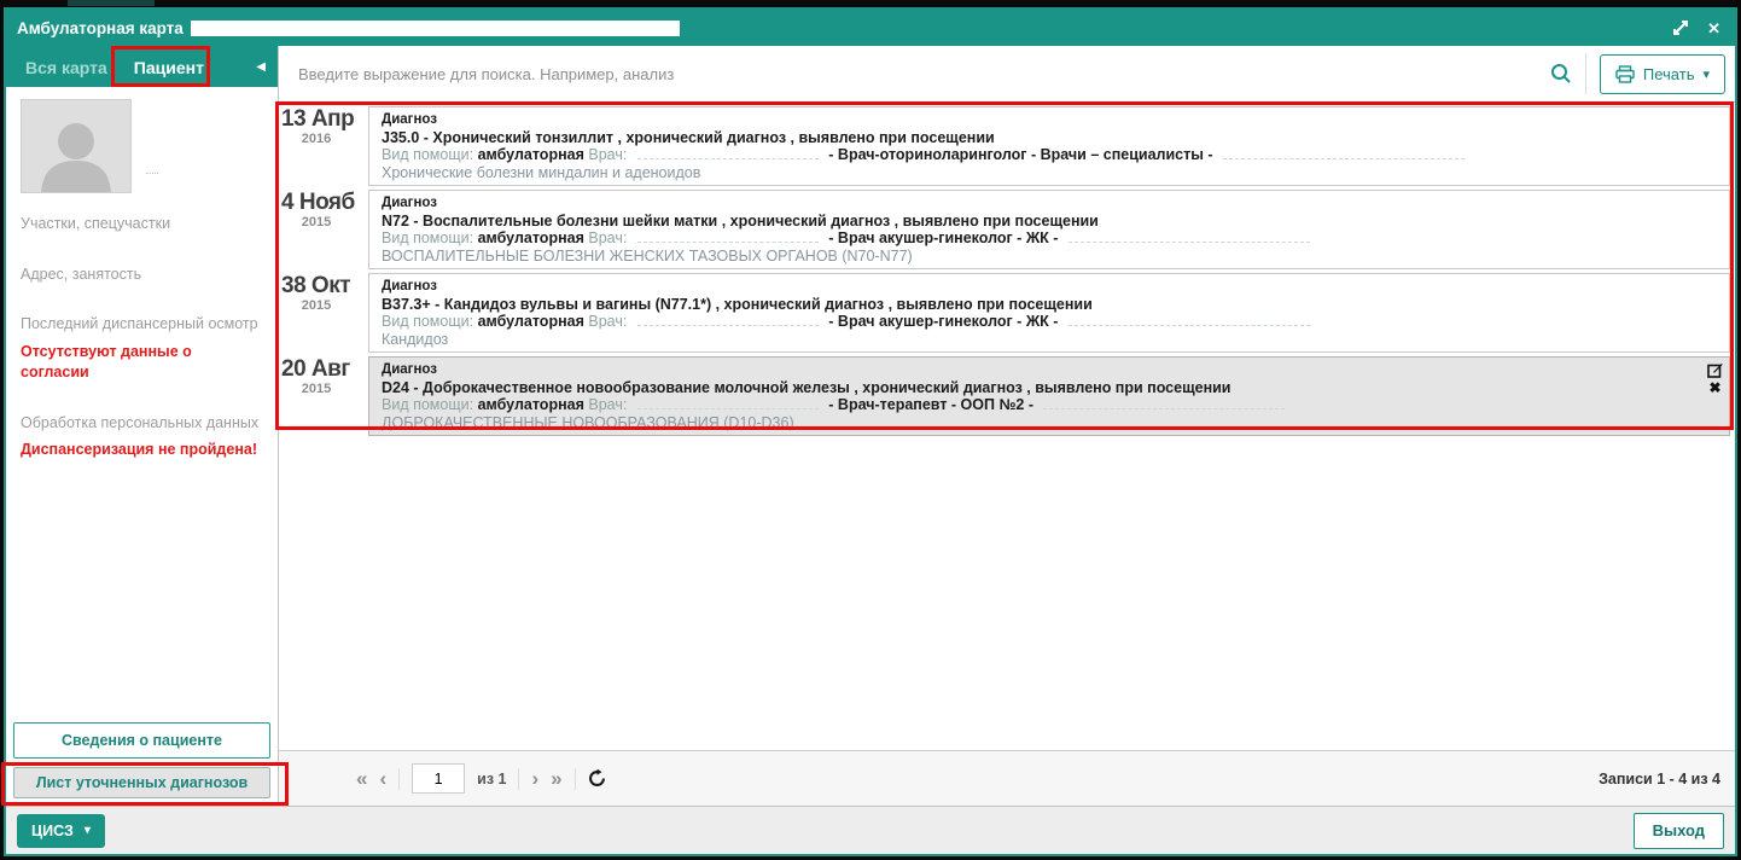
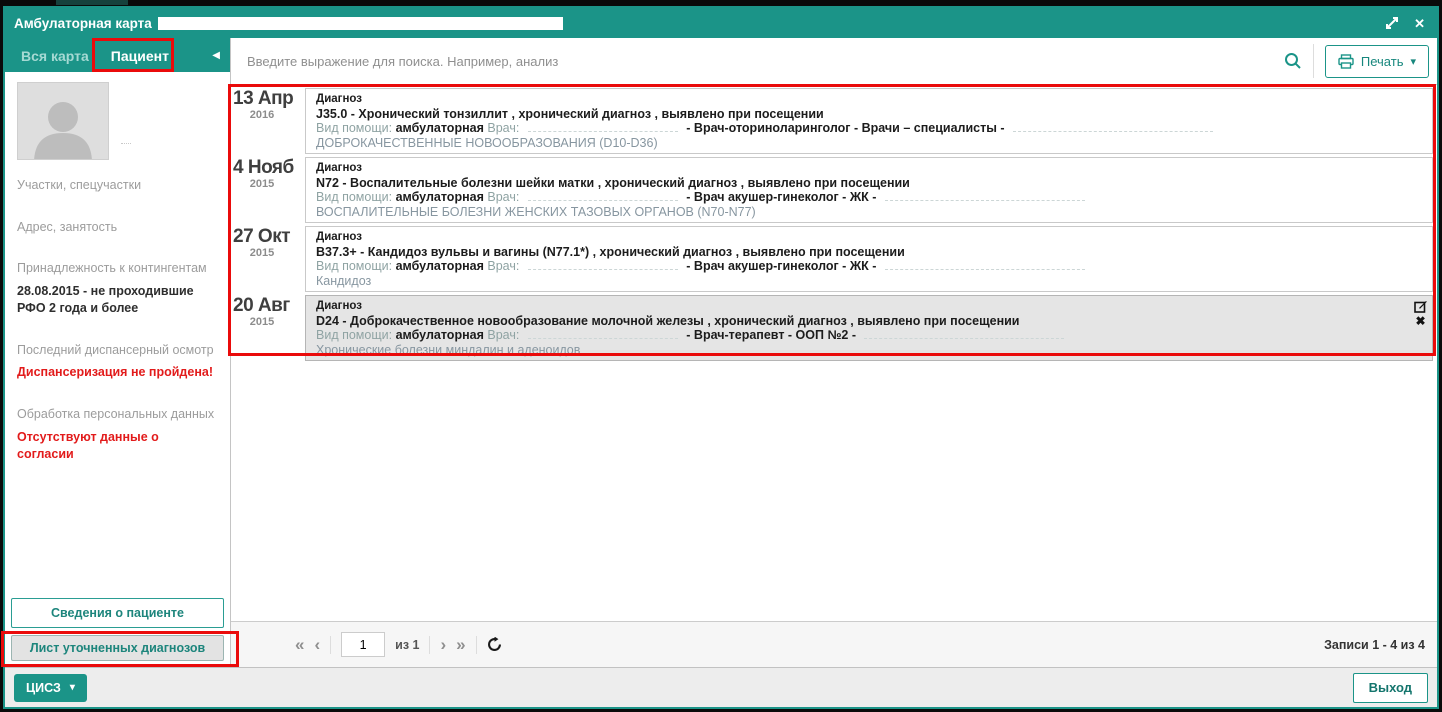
  Амбулаторная карта
  ✕
  Вся карта
  Пациент
  ◀
  Участки, спецучастки
  Адрес, занятость
+ Принадлежность к контингентам
+ 28.08.2015 - не проходившие РФО 2 года и более
  Последний диспансерный осмотр
- Отсутствуют данные о согласии
+ Диспансеризация не пройдена!
  Обработка персональных данных
- Диспансеризация не пройдена!
+ Отсутствуют данные о согласии
  Сведения о пациенте
  Лист уточненных диагнозов
  Введите выражение для поиска. Например, анализ
  Печать
  ▾
  13 Апр
  2016
  Диагноз
  J35.0 - Хронический тонзиллит , хронический диагноз , выявлено при посещении
  Вид помощи: амбулаторная Врач: - Врач-оториноларинголог - Врачи – специалисты -
- Хронические болезни миндалин и аденоидов
+ ДОБРОКАЧЕСТВЕННЫЕ НОВООБРАЗОВАНИЯ (D10-D36)
  4 Нояб
  2015
  Диагноз
  N72 - Воспалительные болезни шейки матки , хронический диагноз , выявлено при посещении
  Вид помощи: амбулаторная Врач: - Врач акушер-гинеколог - ЖК -
  ВОСПАЛИТЕЛЬНЫЕ БОЛЕЗНИ ЖЕНСКИХ ТАЗОВЫХ ОРГАНОВ (N70-N77)
- 38 Окт
+ 27 Окт
  2015
  Диагноз
  B37.3+ - Кандидоз вульвы и вагины (N77.1*) , хронический диагноз , выявлено при посещении
  Вид помощи: амбулаторная Врач: - Врач акушер-гинеколог - ЖК -
  Кандидоз
  20 Авг
  2015
  Диагноз
  D24 - Доброкачественное новообразование молочной железы , хронический диагноз , выявлено при посещении
  Вид помощи: амбулаторная Врач: - Врач-терапевт - ООП №2 -
- ДОБРОКАЧЕСТВЕННЫЕ НОВООБРАЗОВАНИЯ (D10-D36)
+ Хронические болезни миндалин и аденоидов
  ✖
  «
  ‹
  1
  из 1
  ›
  »
  Записи 1 - 4 из 4
  ЦИСЗ
  ▾
  Выход
